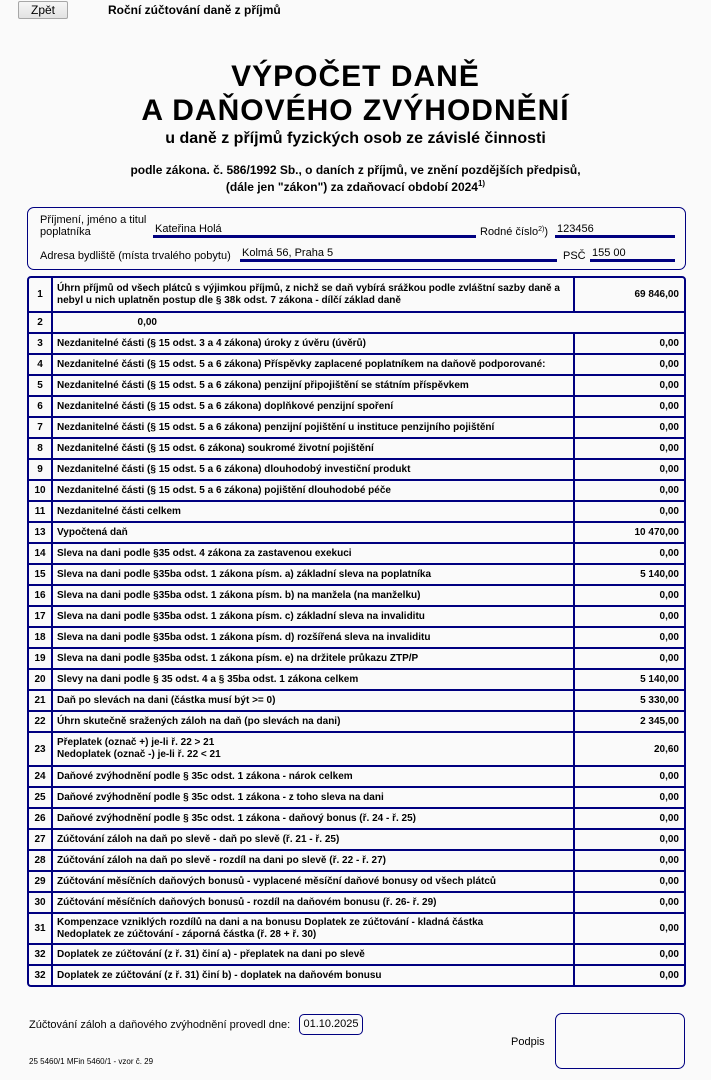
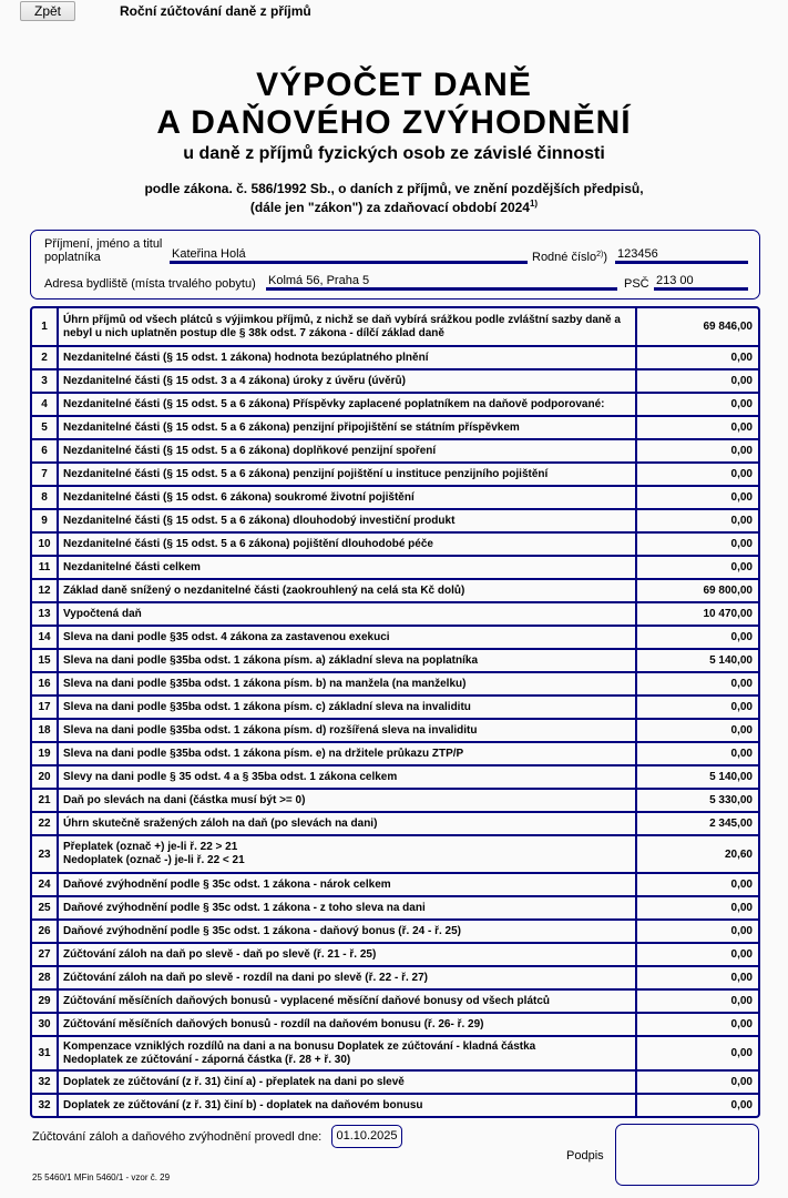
  Zpět
  Roční zúčtování daně z příjmů
  VÝPOČET DANĚ
  A DAŇOVÉHO ZVÝHODNĚNÍ
  u daně z příjmů fyzických osob ze závislé činnosti
  podle zákona. č. 586/1992 Sb., o daních z příjmů, ve znění pozdějších předpisů,
  (dále jen "zákon") za zdaňovací období 20241)
  Příjmení, jméno a titul poplatníka
  Kateřina Holá
  Rodné číslo )
  123456
  Adresa bydliště (místa trvalého pobytu)
  Kolmá 56, Praha 5
  PSČ
- 155 00
+ 213 00
  1
  Úhrn příjmů od všech plátců s výjimkou příjmů, z nichž se daň vybírá srážkou podle zvláštní sazby daně a
  nebyl u nich uplatněn postup dle § 38k odst. 7 zákona - dílčí základ daně
  69 846,00
  2
+ Nezdanitelné části (§ 15 odst. 1 zákona) hodnota bezúplatného plnění
  0,00
  3
  Nezdanitelné části (§ 15 odst. 3 a 4 zákona) úroky z úvěru (úvěrů)
  0,00
  4
  Nezdanitelné části (§ 15 odst. 5 a 6 zákona) Příspěvky zaplacené poplatníkem na daňově podporované:
  0,00
  5
  Nezdanitelné části (§ 15 odst. 5 a 6 zákona) penzijní připojištění se státním příspěvkem
  0,00
  6
  Nezdanitelné části (§ 15 odst. 5 a 6 zákona) doplňkové penzijní spoření
  0,00
  7
  Nezdanitelné části (§ 15 odst. 5 a 6 zákona) penzijní pojištění u instituce penzijního pojištění
  0,00
  8
  Nezdanitelné části (§ 15 odst. 6 zákona) soukromé životní pojištění
  0,00
  9
  Nezdanitelné části (§ 15 odst. 5 a 6 zákona) dlouhodobý investiční produkt
  0,00
  10
  Nezdanitelné části (§ 15 odst. 5 a 6 zákona) pojištění dlouhodobé péče
  0,00
  11
  Nezdanitelné části celkem
  0,00
+ 12
+ Základ daně snížený o nezdanitelné části (zaokrouhlený na celá sta Kč dolů)
+ 69 800,00
  13
  Vypočtená daň
  10 470,00
  14
  Sleva na dani podle §35 odst. 4 zákona za zastavenou exekuci
  0,00
  15
  Sleva na dani podle §35ba odst. 1 zákona písm. a) základní sleva na poplatníka
  5 140,00
  16
  Sleva na dani podle §35ba odst. 1 zákona písm. b) na manžela (na manželku)
  0,00
  17
  Sleva na dani podle §35ba odst. 1 zákona písm. c) základní sleva na invaliditu
  0,00
  18
  Sleva na dani podle §35ba odst. 1 zákona písm. d) rozšířená sleva na invaliditu
  0,00
  19
  Sleva na dani podle §35ba odst. 1 zákona písm. e) na držitele průkazu ZTP/P
  0,00
  20
  Slevy na dani podle § 35 odst. 4 a § 35ba odst. 1 zákona celkem
  5 140,00
  21
  Daň po slevách na dani (částka musí být >= 0)
  5 330,00
  22
  Úhrn skutečně sražených záloh na daň (po slevách na dani)
  2 345,00
  23
  Přeplatek (označ +) je-li ř. 22 > 21
  Nedoplatek (označ -) je-li ř. 22 < 21
  20,60
  24
  Daňové zvýhodnění podle § 35c odst. 1 zákona - nárok celkem
  0,00
  25
  Daňové zvýhodnění podle § 35c odst. 1 zákona - z toho sleva na dani
  0,00
  26
  Daňové zvýhodnění podle § 35c odst. 1 zákona - daňový bonus (ř. 24 - ř. 25)
  0,00
  27
  Zúčtování záloh na daň po slevě - daň po slevě (ř. 21 - ř. 25)
  0,00
  28
  Zúčtování záloh na daň po slevě - rozdíl na dani po slevě (ř. 22 - ř. 27)
  0,00
  29
  Zúčtování měsíčních daňových bonusů - vyplacené měsíční daňové bonusy od všech plátců
  0,00
  30
  Zúčtování měsíčních daňových bonusů - rozdíl na daňovém bonusu (ř. 26- ř. 29)
  0,00
  31
  Kompenzace vzniklých rozdílů na dani a na bonusu Doplatek ze zúčtování - kladná částka
  Nedoplatek ze zúčtování - záporná částka (ř. 28 + ř. 30)
  0,00
  32
  Doplatek ze zúčtování (z ř. 31) činí a) - přeplatek na dani po slevě
  0,00
  32
  Doplatek ze zúčtování (z ř. 31) činí b) - doplatek na daňovém bonusu
  0,00
  Zúčtování záloh a daňového zvýhodnění provedl dne:
  01.10.2025
  Podpis
  25 5460/1 MFin 5460/1 - vzor č. 29
